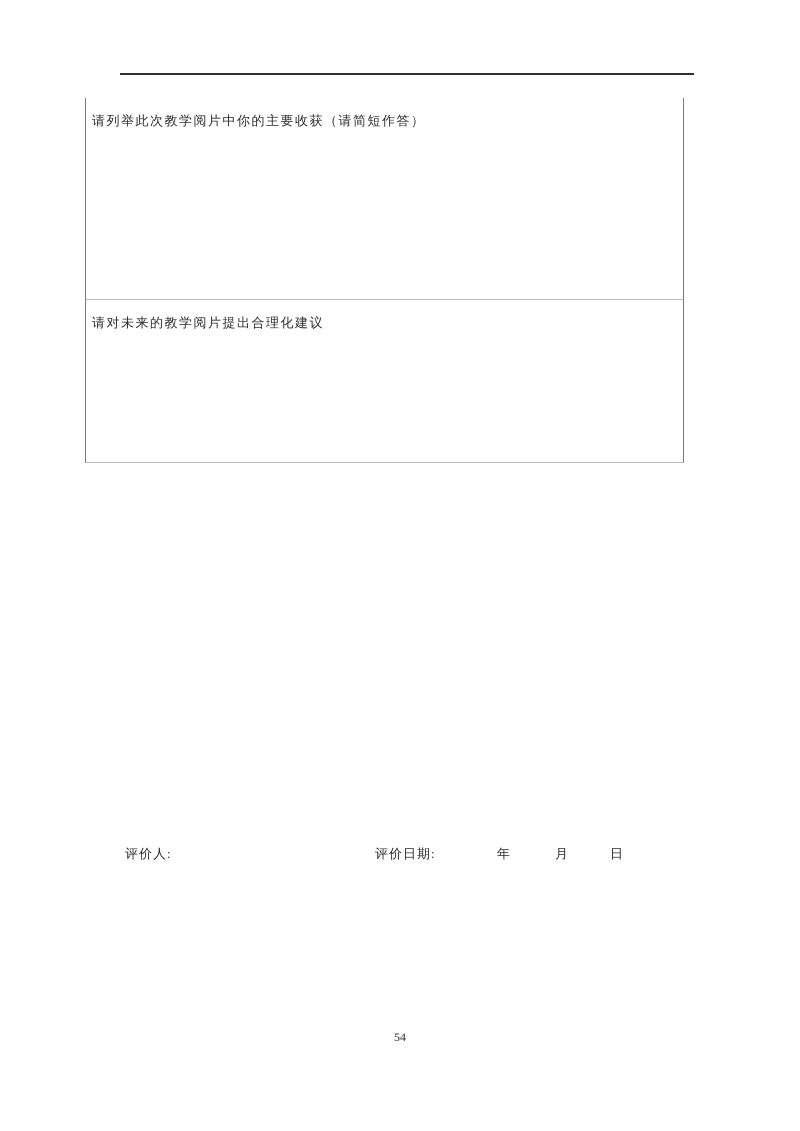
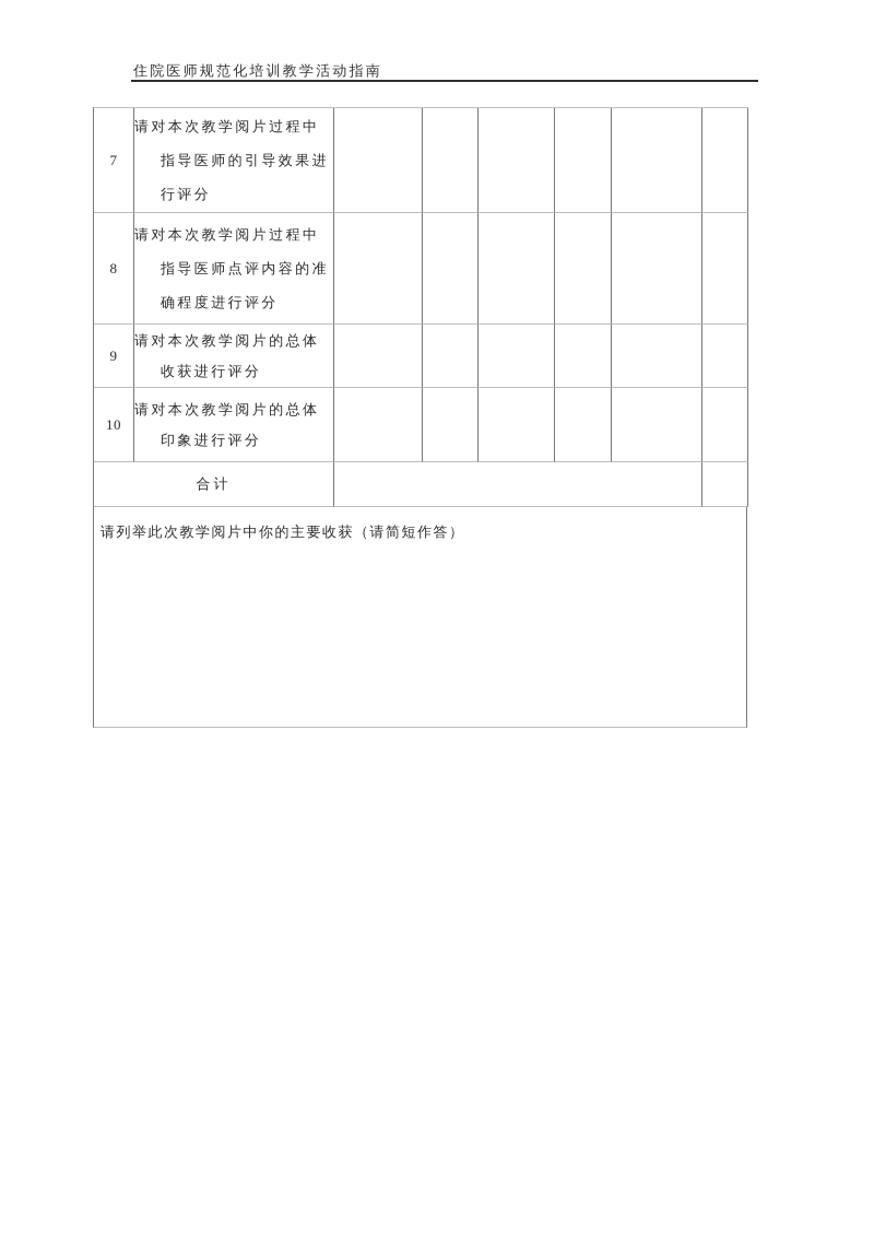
+ 住院医师规范化培训教学活动指南
+ 7	请对本次教学阅片过程中指导医师的引导效果进行评分
+ 8	请对本次教学阅片过程中指导医师点评内容的准确程度进行评分
+ 9	请对本次教学阅片的总体收获进行评分
+ 10	请对本次教学阅片的总体印象进行评分
+ 合计
  请列举此次教学阅片中你的主要收获（请简短作答）
- 请对未来的教学阅片提出合理化建议
- 评价人:
- 评价日期:
- 年
- 月
- 日
- 54
